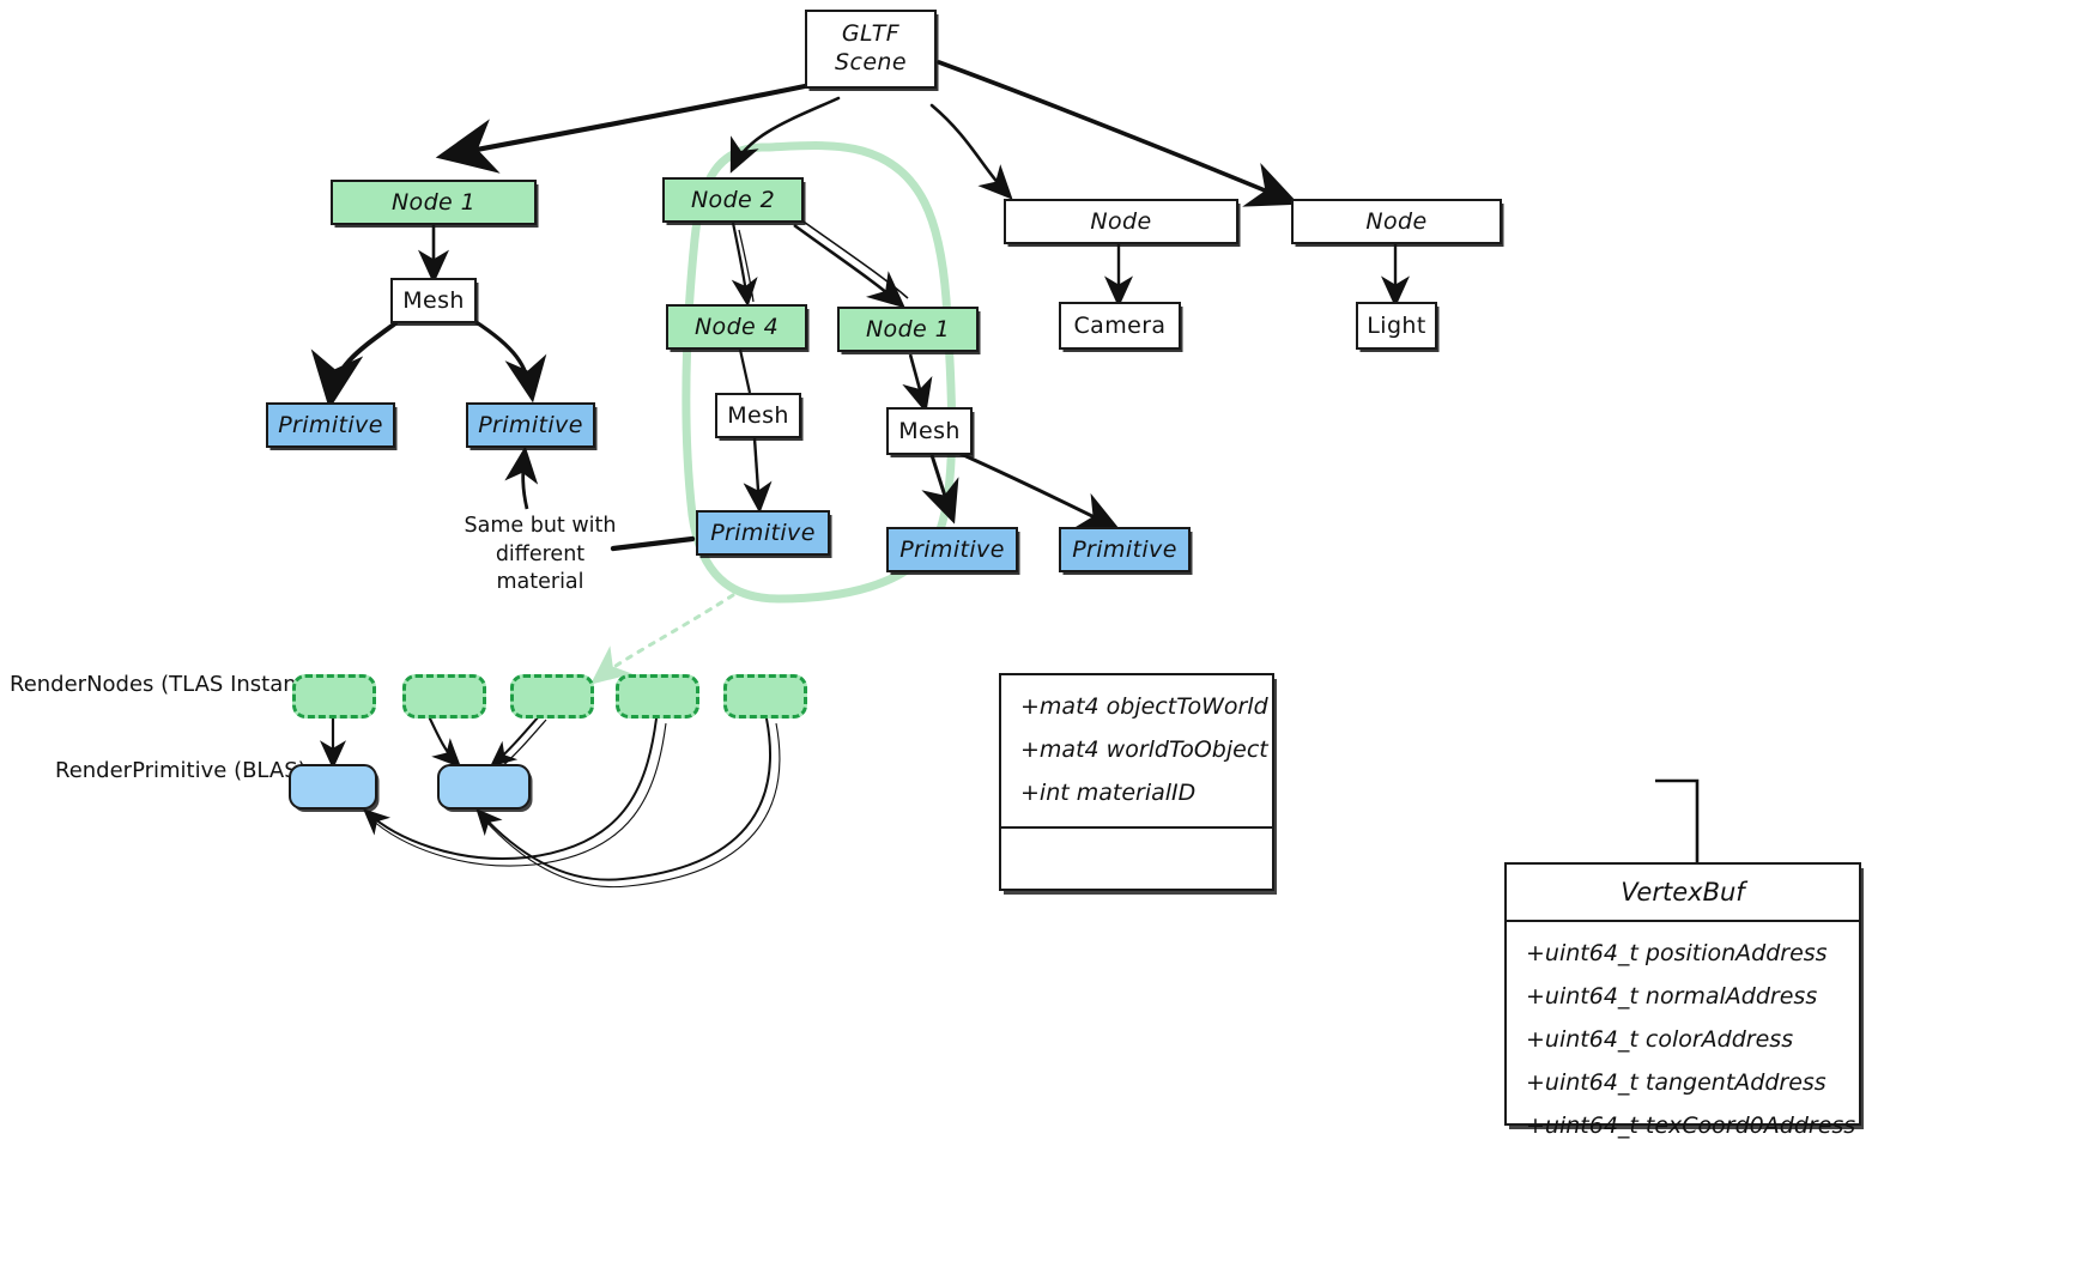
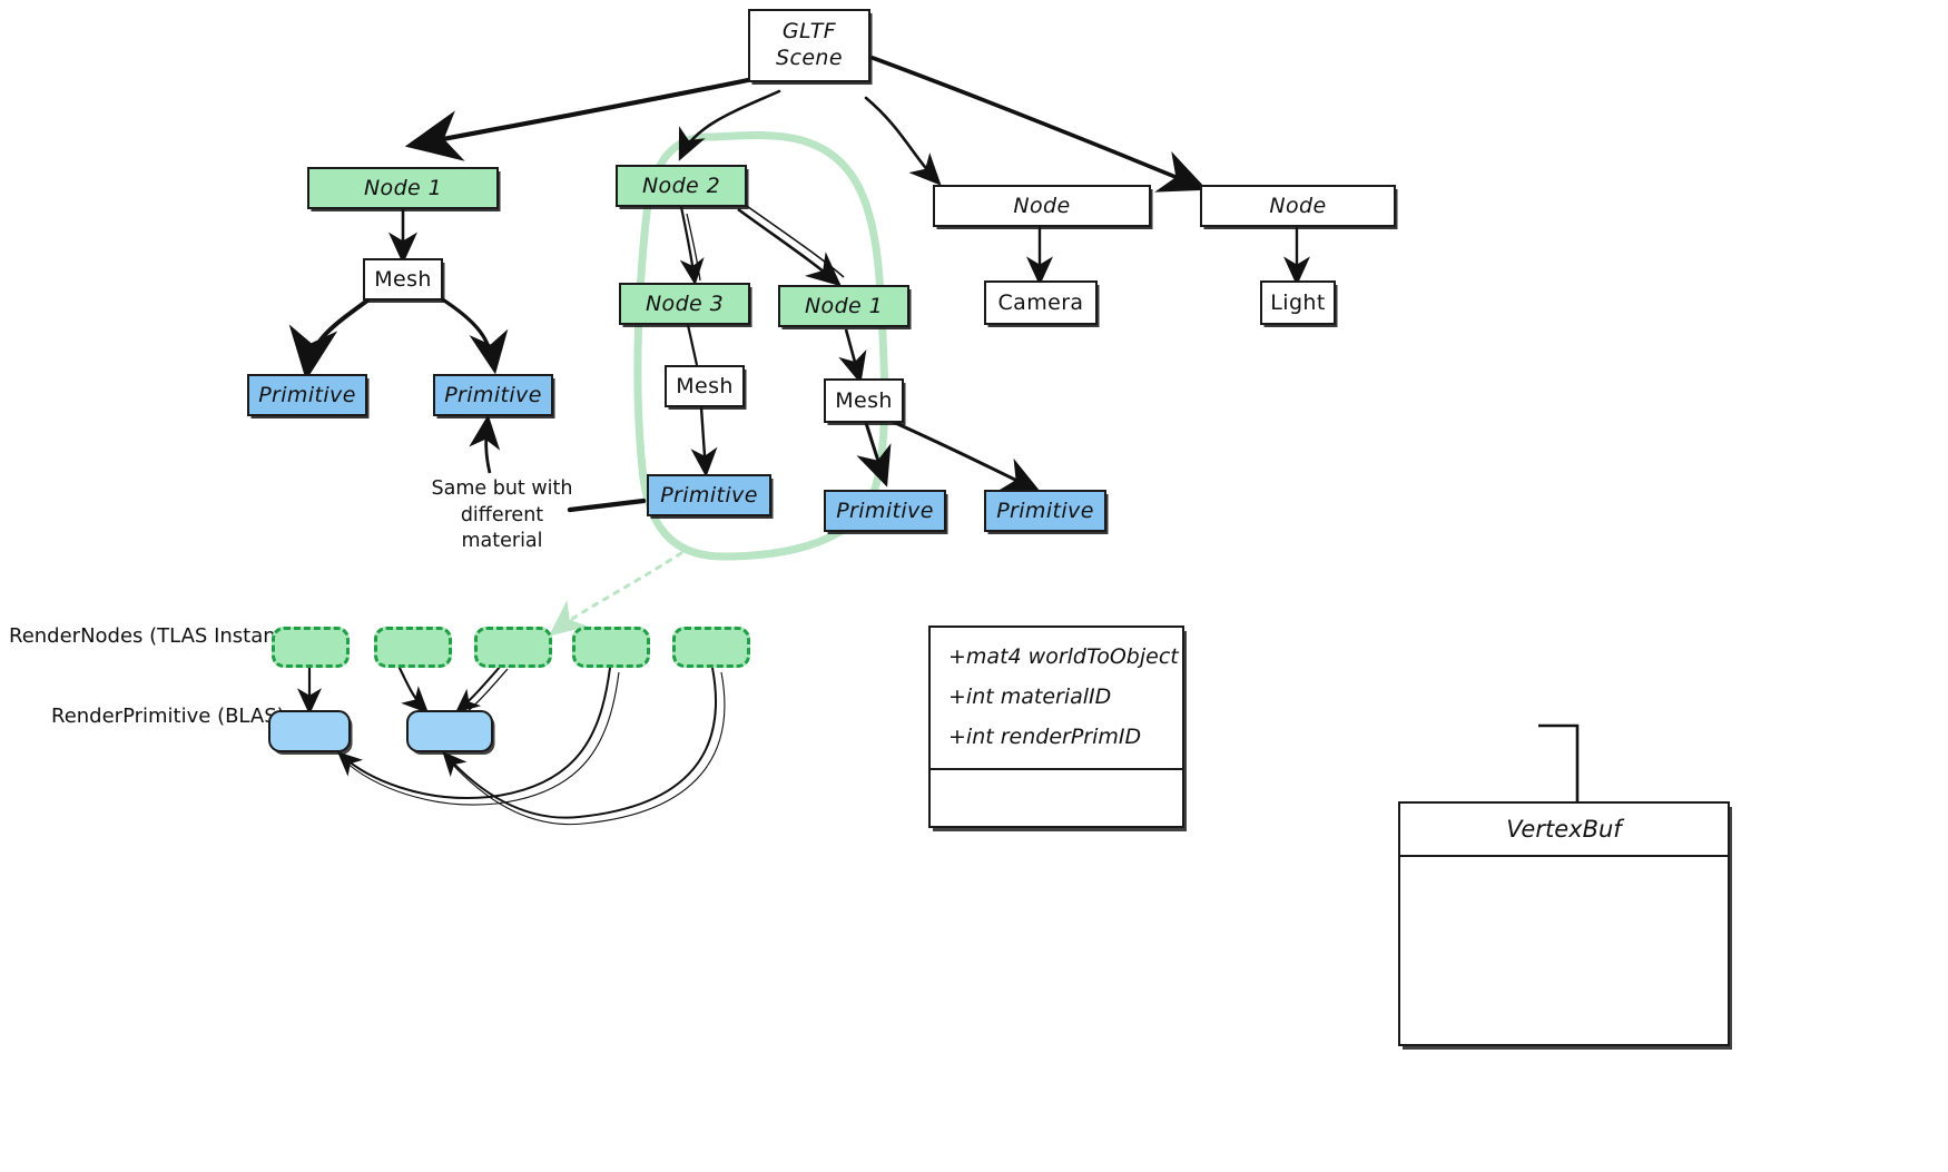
  GLTF
  Scene
  Node 1
  Mesh
  Primitive
  Primitive
  Node 2
- Node 4
+ Node 3
  Mesh
  Primitive
  Node 1
  Mesh
  Primitive
  Primitive
  Node
  Camera
  Node
  Light
  Same but with
  different material
  RenderNodes (TLAS Instan
  RenderPrimitive (BLA
- +mat4 objectToWorld
  +mat4 worldToObject
  +int materialID
+ +int renderPrimID
  VertexBuf
- +uint64_t positionAddress
- +uint64_t normalAddress
- +uint64_t colorAddress
- +uint64_t tangentAddress
- +uint64_t texCoord0Address
